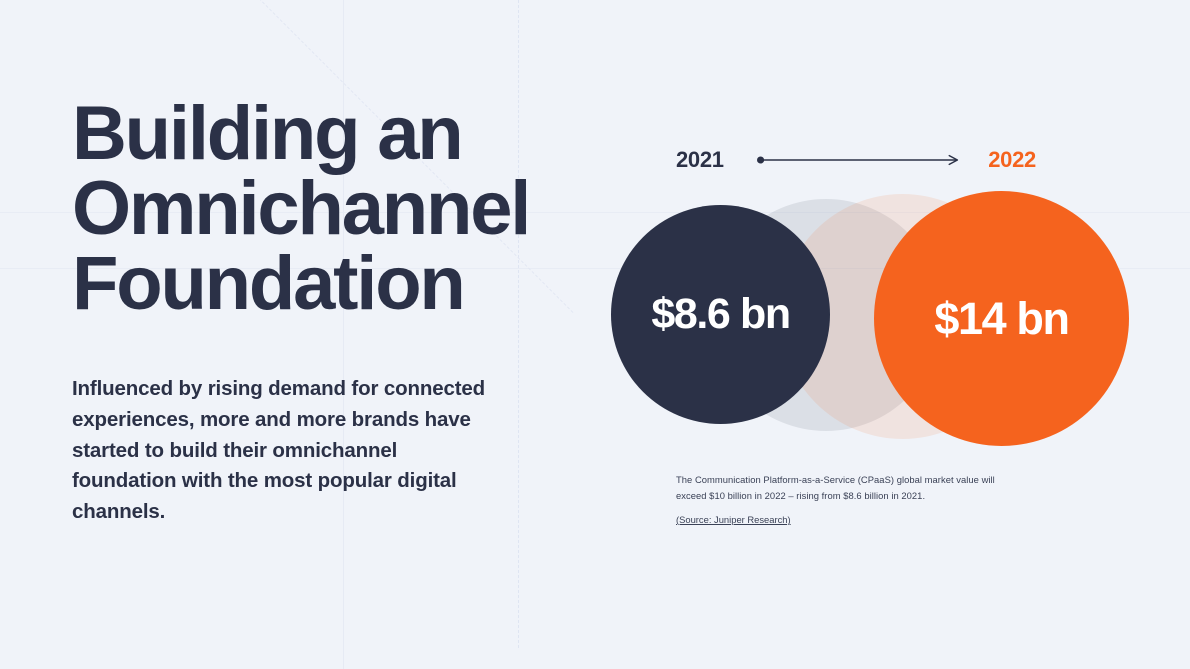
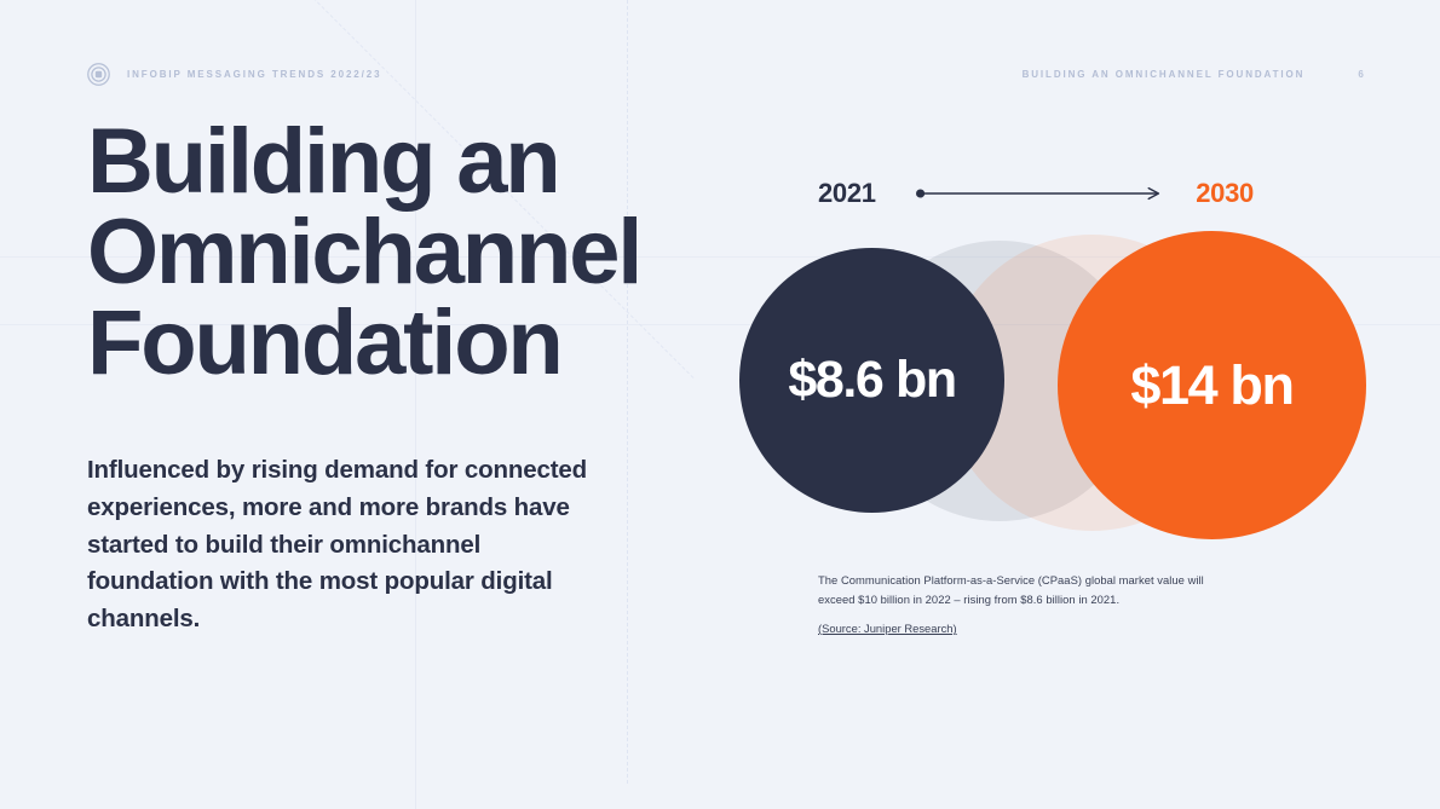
+ INFOBIP MESSAGING TRENDS 2022/23
+ BUILDING AN OMNICHANNEL FOUNDATION
+ 6
  Building an Omnichannel Foundation
  Influenced by rising demand for connected experiences, more and more brands have started to build their omnichannel foundation with the most popular digital channels.
  2021
- 2022
+ 2030
  $8.6 bn
  $14 bn
  The Communication Platform-as-a-Service (CPaaS) global market value will exceed $10 billion in 2022 – rising from $8.6 billion in 2021.
  (Source: Juniper Research)
